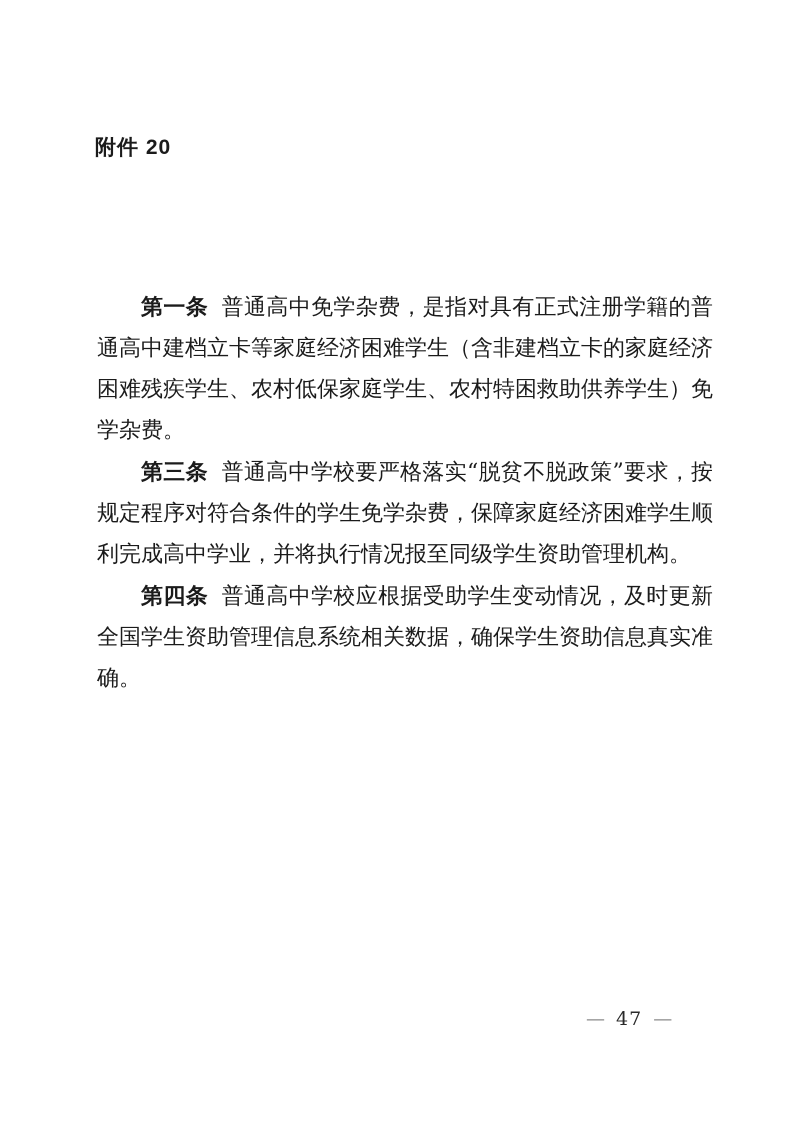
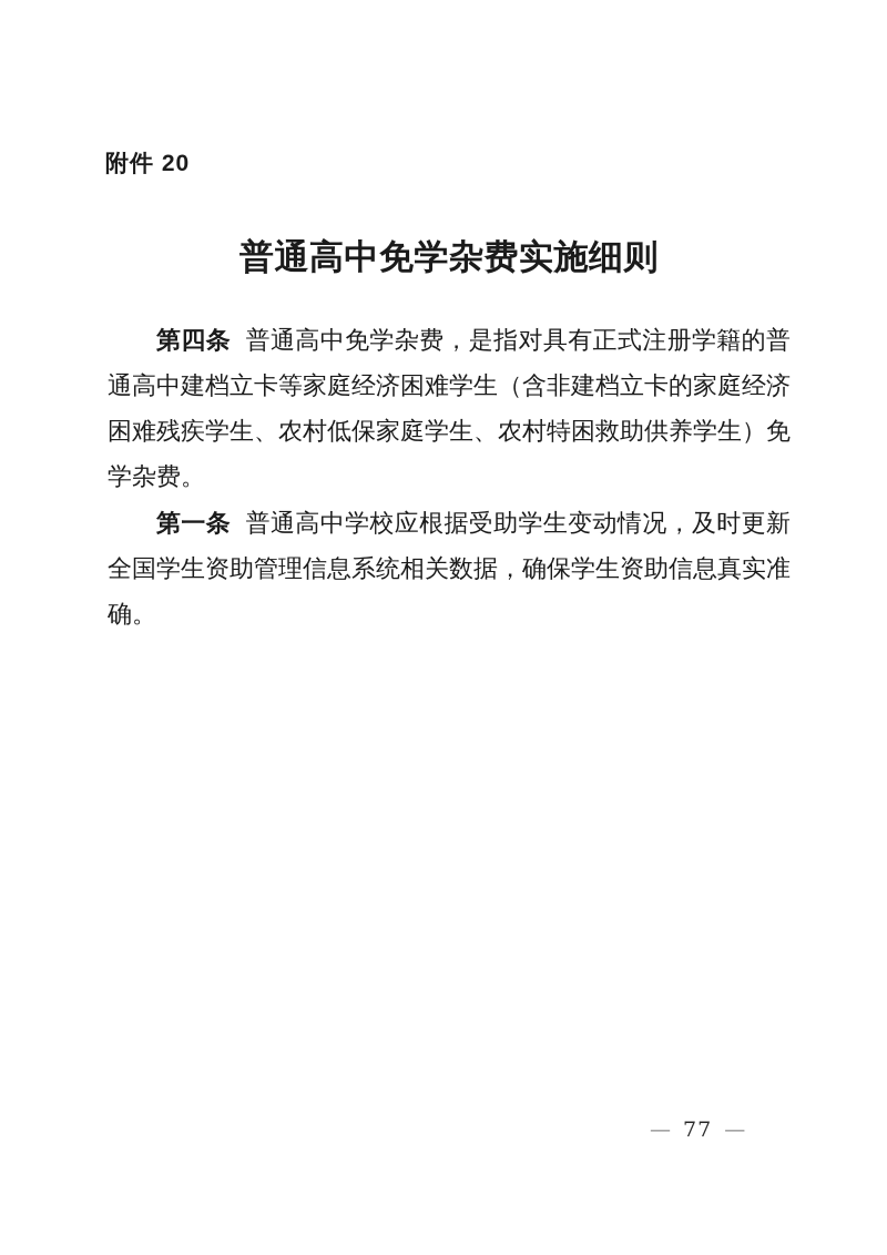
  附件 20
+ 普通高中免学杂费实施细则
- 第一条 普通高中免学杂费，是指对具有正式注册学籍的普通高中建档立卡等家庭经济困难学生（含非建档立卡的家庭经济困难残疾学生、农村低保家庭学生、农村特困救助供养学生）免学杂费。
+ 第四条 普通高中免学杂费，是指对具有正式注册学籍的普通高中建档立卡等家庭经济困难学生（含非建档立卡的家庭经济困难残疾学生、农村低保家庭学生、农村特困救助供养学生）免学杂费。
- 第三条 普通高中学校要严格落实“脱贫不脱政策”要求，按规定程序对符合条件的学生免学杂费，保障家庭经济困难学生顺利完成高中学业，并将执行情况报至同级学生资助管理机构。
- 第四条 普通高中学校应根据受助学生变动情况，及时更新全国学生资助管理信息系统相关数据，确保学生资助信息真实准确。
+ 第一条 普通高中学校应根据受助学生变动情况，及时更新全国学生资助管理信息系统相关数据，确保学生资助信息真实准确。
  —
- 47
+ 77
  —
